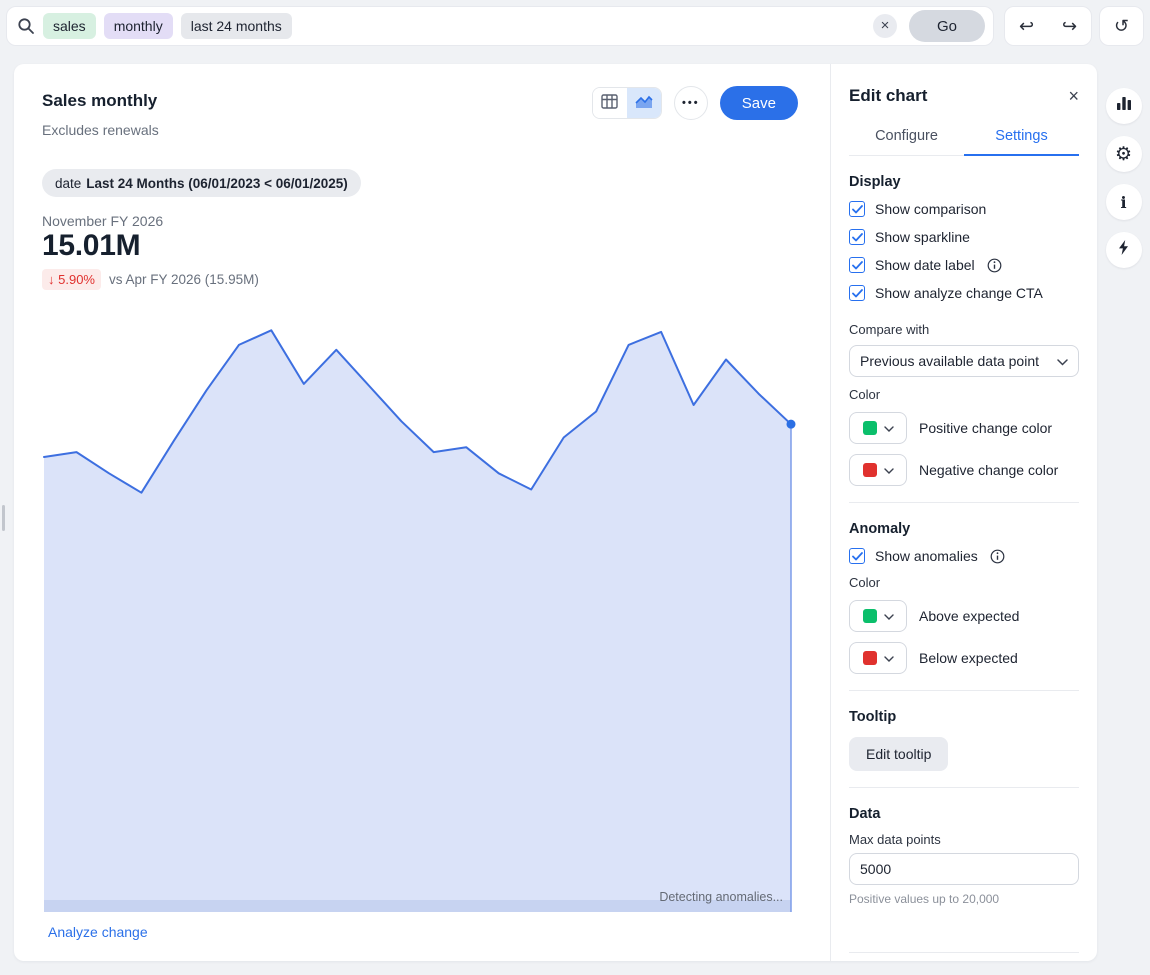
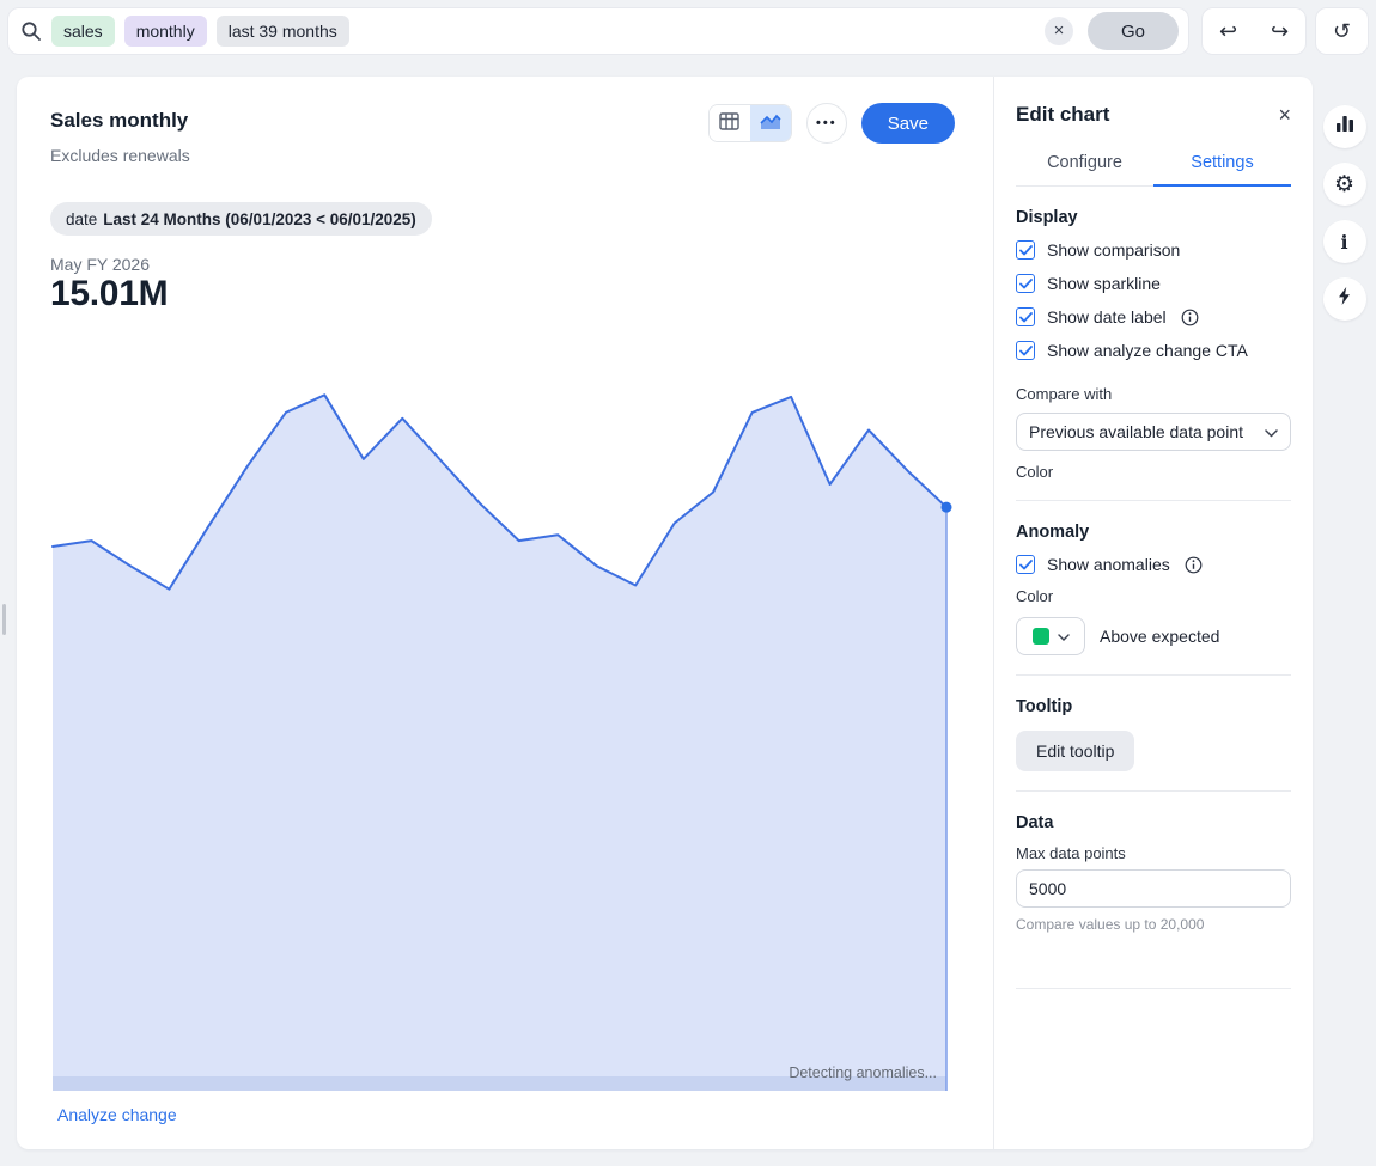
  sales
  monthly
- last 24 months
+ last 39 months
  ×
  Go
  ↩
  ↪
  ↺
  Sales monthly
  Excludes renewals
  •••
  Save
  date
  Last 24 Months (06/01/2023 < 06/01/2025)
- November FY 2026
+ May FY 2026
  15.01M
- ↓ 5.90%
- vs Apr FY 2026 (15.95M)
  Detecting anomalies...
  Analyze change
  Edit chart
  ×
  Configure
  Settings
  Display
  Show comparison
  Show sparkline
  Show date label
  Show analyze change CTA
  Compare with
  Previous available data point
  Color
- Positive change color
- Negative change color
  Anomaly
  Show anomalies
  Color
  Above expected
- Below expected
  Tooltip
  Edit tooltip
  Data
  Max data points
  5000
- Positive values up to 20,000
+ Compare values up to 20,000
  ⚙
  i
